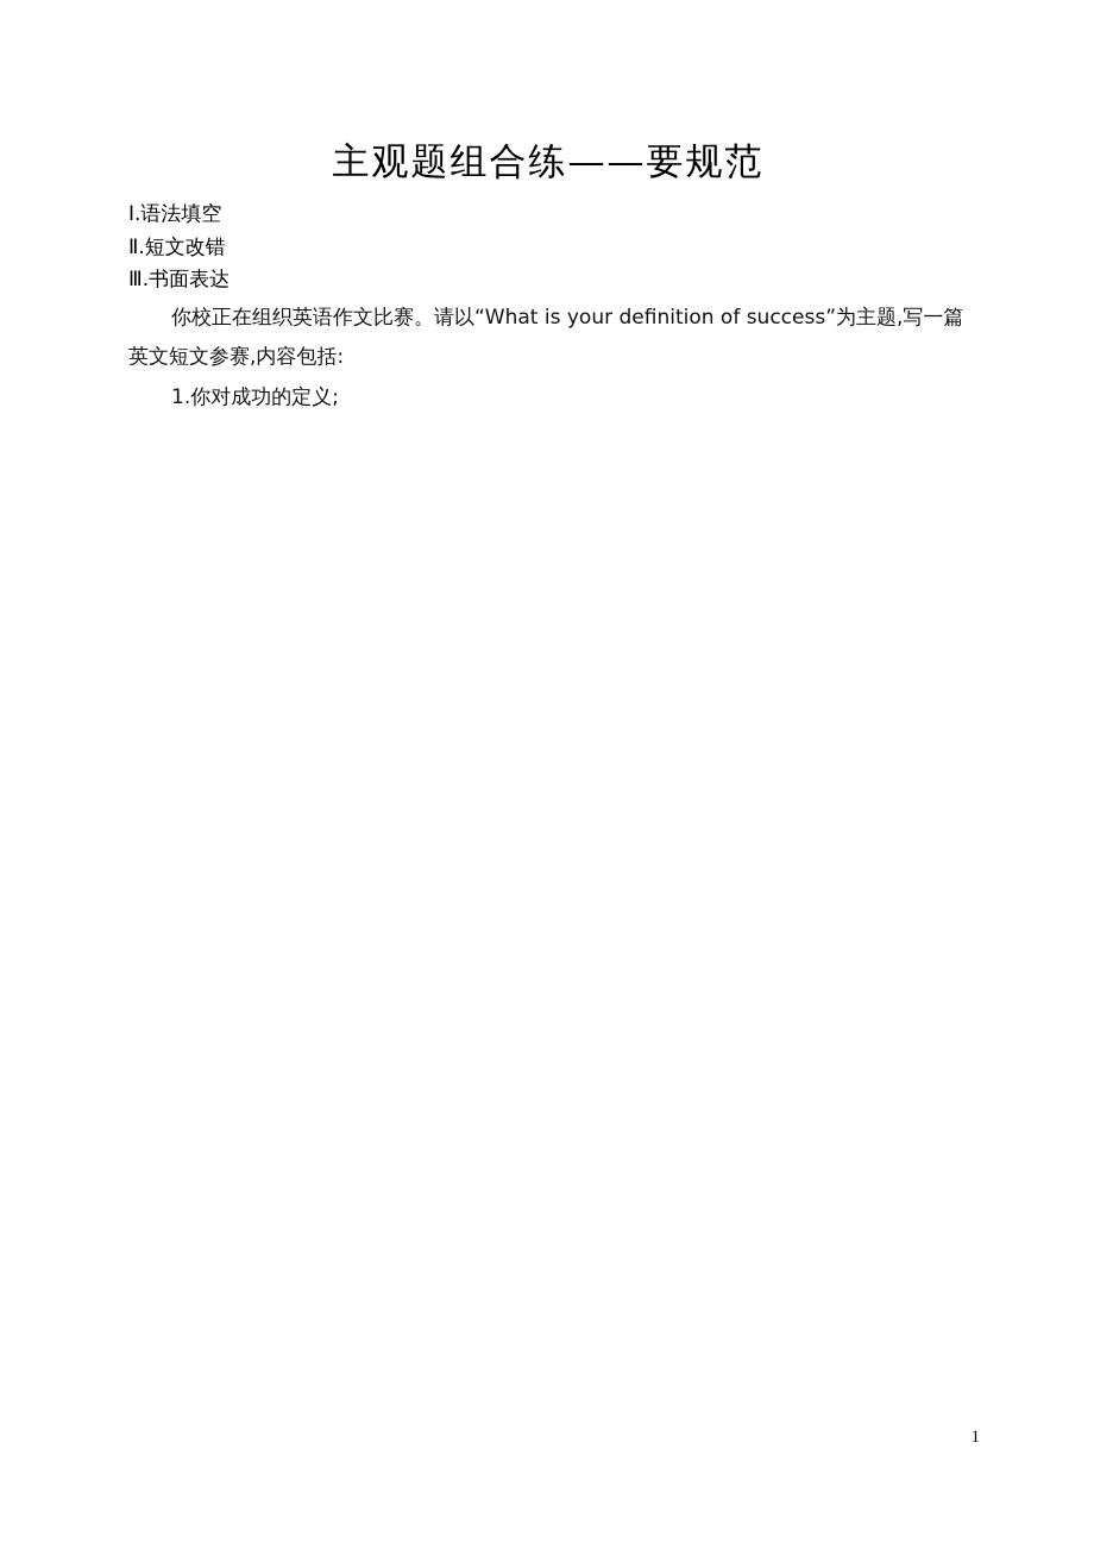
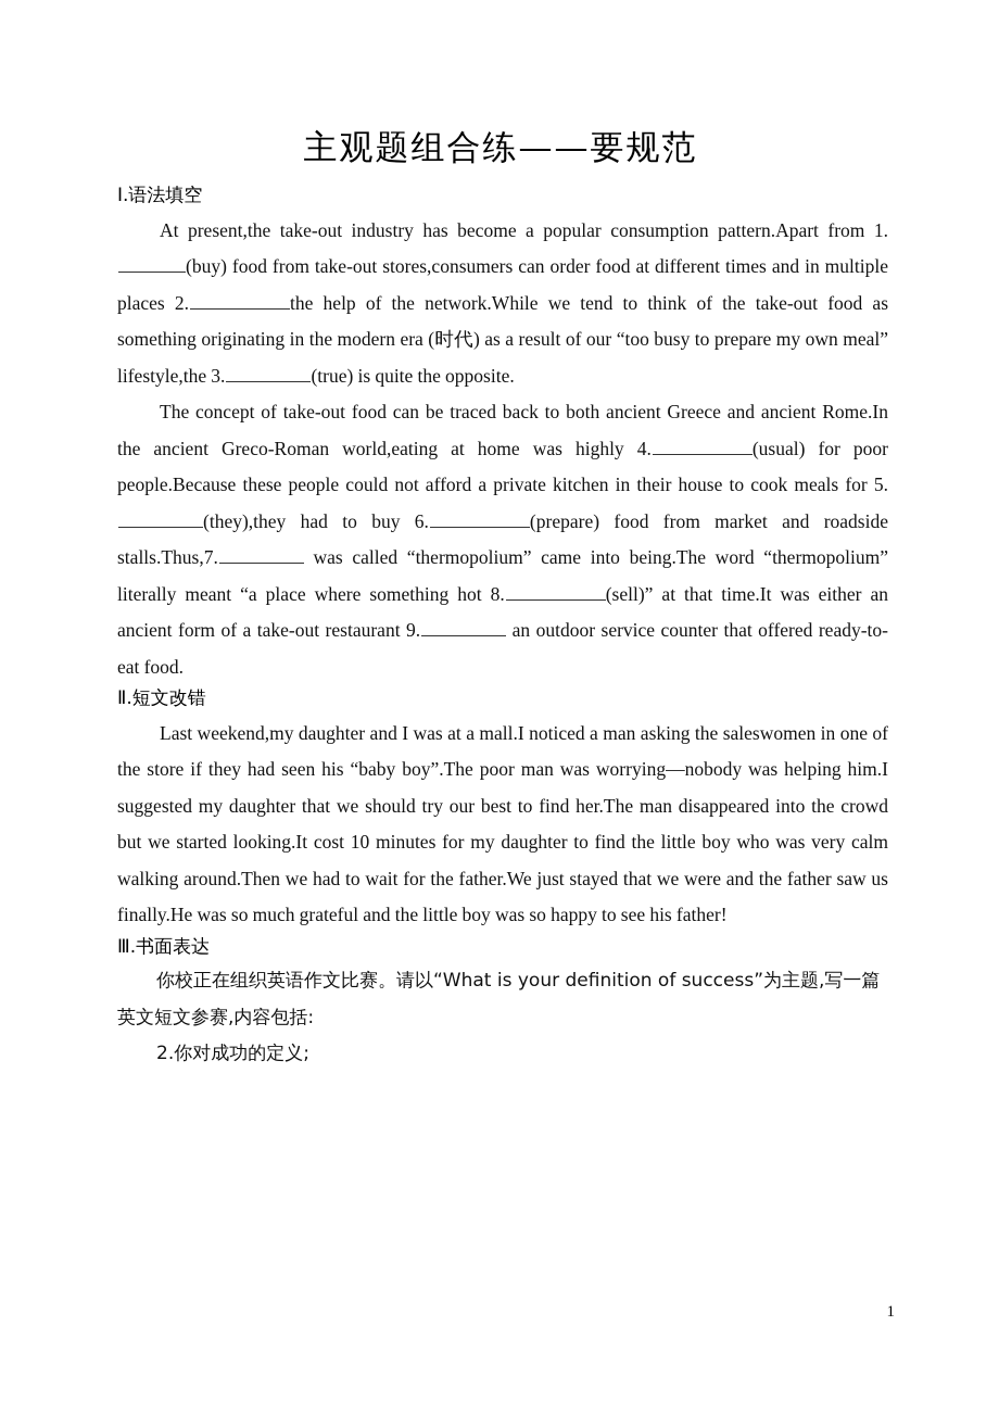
  主观题组合练——要规范
  Ⅰ.语法填空
+ At present,the take-out industry has become a popular consumption pattern.Apart from 1.(buy) food from take-out stores,consumers can order food at different times and in multiple places 2. the help of the network.While we tend to think of the take-out food as something originating in the modern era (时代) as a result of our “too busy to prepare my own meal” lifestyle,the 3. (true) is quite the opposite.
+ The concept of take-out food can be traced back to both ancient Greece and ancient Rome.In the ancient Greco-Roman world,eating at home was highly 4. (usual) for poor people.Because these people could not afford a private kitchen in their house to cook meals for 5.(they),they had to buy 6. (prepare) food from market and roadside stalls.Thus,7. was called “thermopolium” came into being.The word “thermopolium” literally meant “a place where something hot 8. (sell)” at that time.It was either an ancient form of a take-out restaurant 9. an outdoor service counter that offered ready-to-eat food.
  Ⅱ.短文改错
+ Last weekend,my daughter and I was at a mall.I noticed a man asking the saleswomen in one of the store if they had seen his “baby boy”.The poor man was worrying—nobody was helping him.I suggested my daughter that we should try our best to find her.The man disappeared into the crowd but we started looking.It cost 10 minutes for my daughter to find the little boy who was very calm walking around.Then we had to wait for the father.We just stayed that we were and the father saw us finally.He was so much grateful and the little boy was so happy to see his father!
  Ⅲ.书面表达
  你校正在组织英语作文比赛。请以“What is your definition of success”为主题,写一篇英文短文参赛,内容包括:
- 1.你对成功的定义;
+ 2.你对成功的定义;
  1
